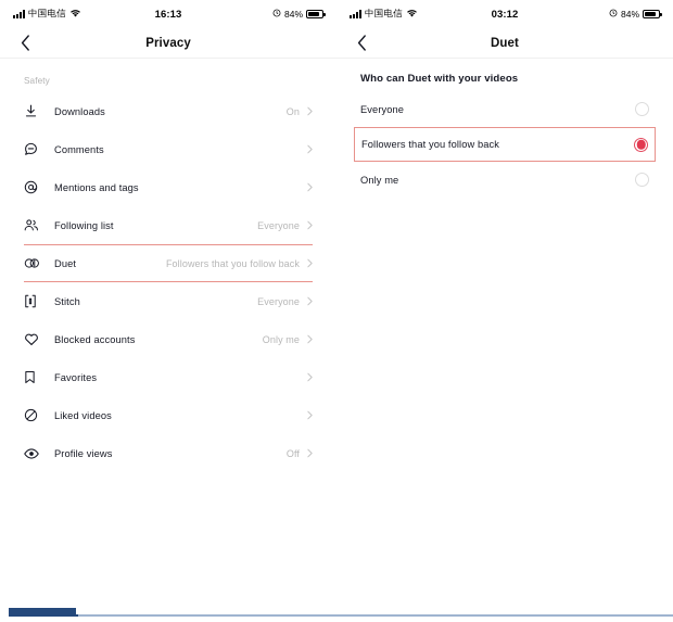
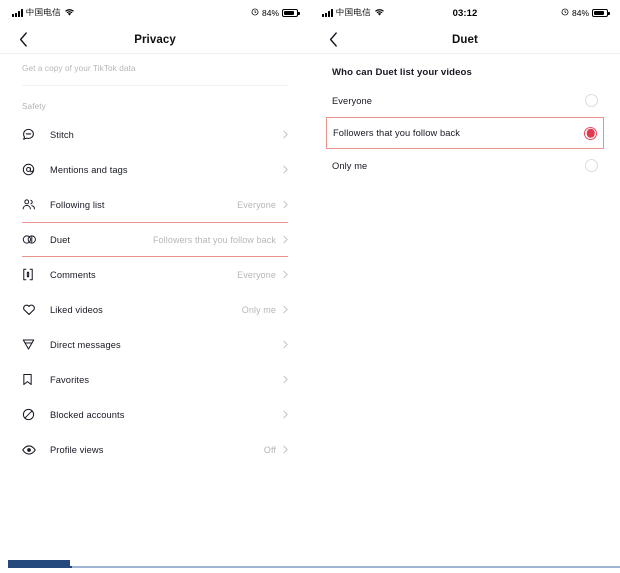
  中国电信
- 16:13
  84%
  Privacy
+ Get a copy of your TikTok data
  Safety
- Downloads
- On
- Comments
+ Stitch
  Mentions and tags
  Following list
  Everyone
  Duet
  Followers that you follow back
- Stitch
+ Comments
  Everyone
- Blocked accounts
+ Liked videos
  Only me
+ Direct messages
  Favorites
- Liked videos
+ Blocked accounts
  Profile views
  Off
  中国电信
  03:12
  84%
  Duet
- Who can Duet with your videos
+ Who can Duet list your videos
  Everyone
  Followers that you follow back
  Only me
